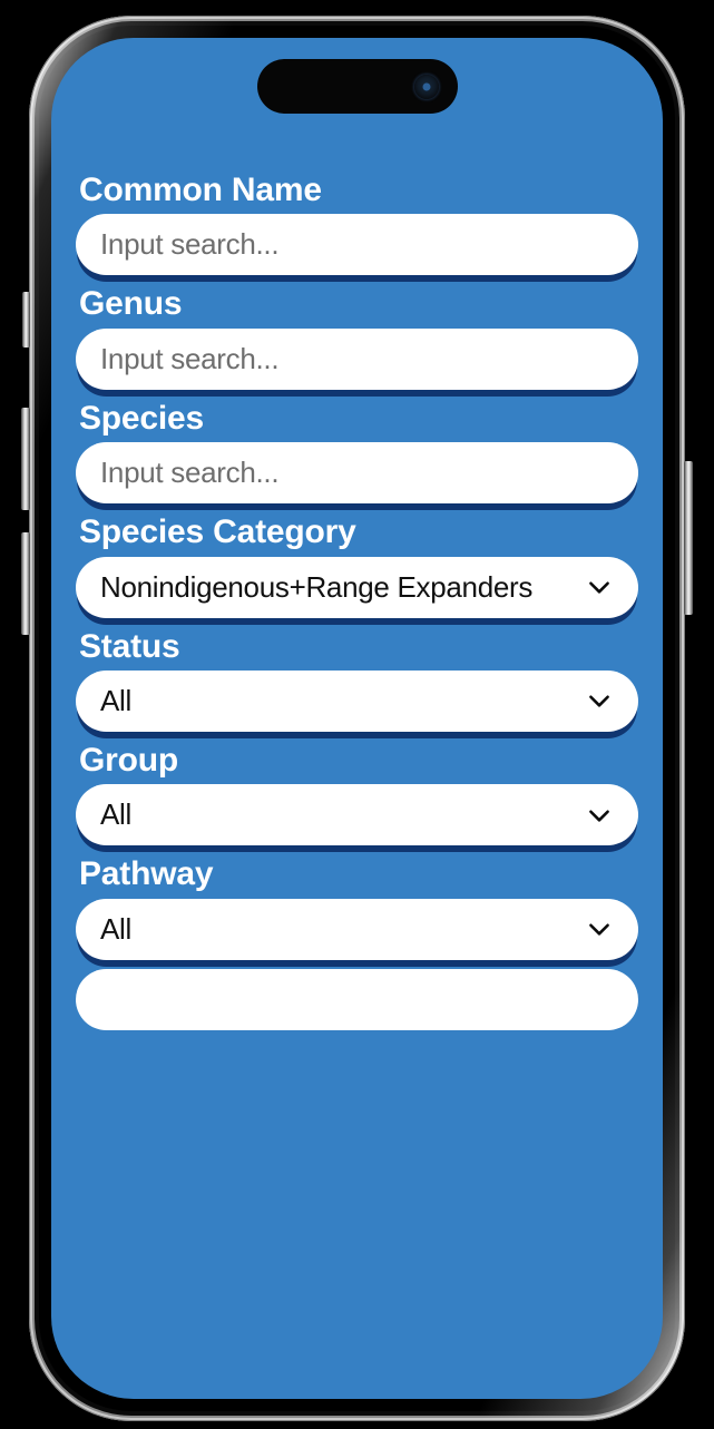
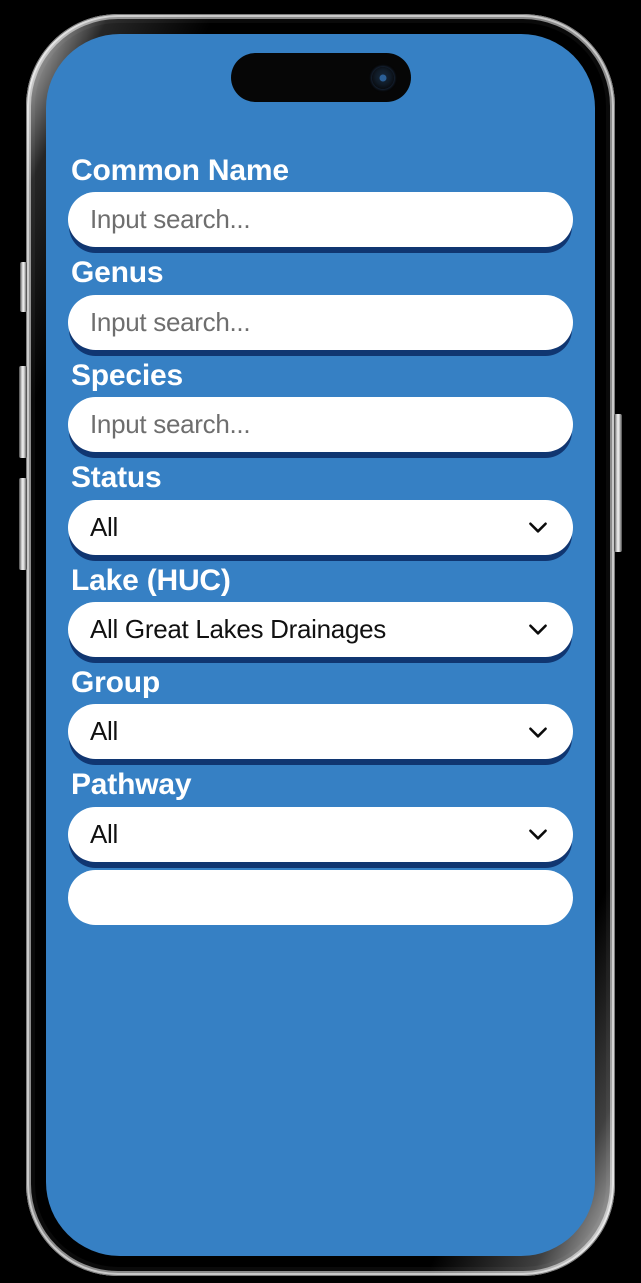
  Common Name
  Input search...
  Genus
  Input search...
  Species
  Input search...
- Species Category
- Nonindigenous+Range Expanders
  Status
  All
+ Lake (HUC)
+ All Great Lakes Drainages
  Group
  All
  Pathway
  All
